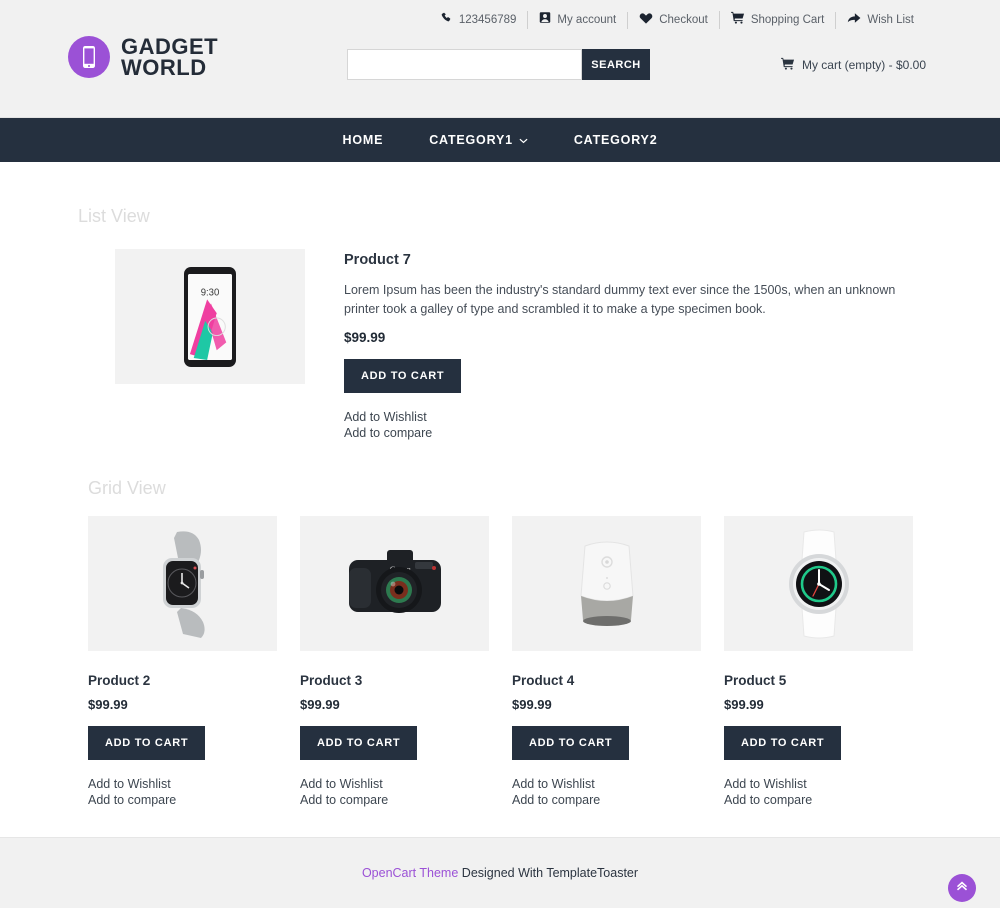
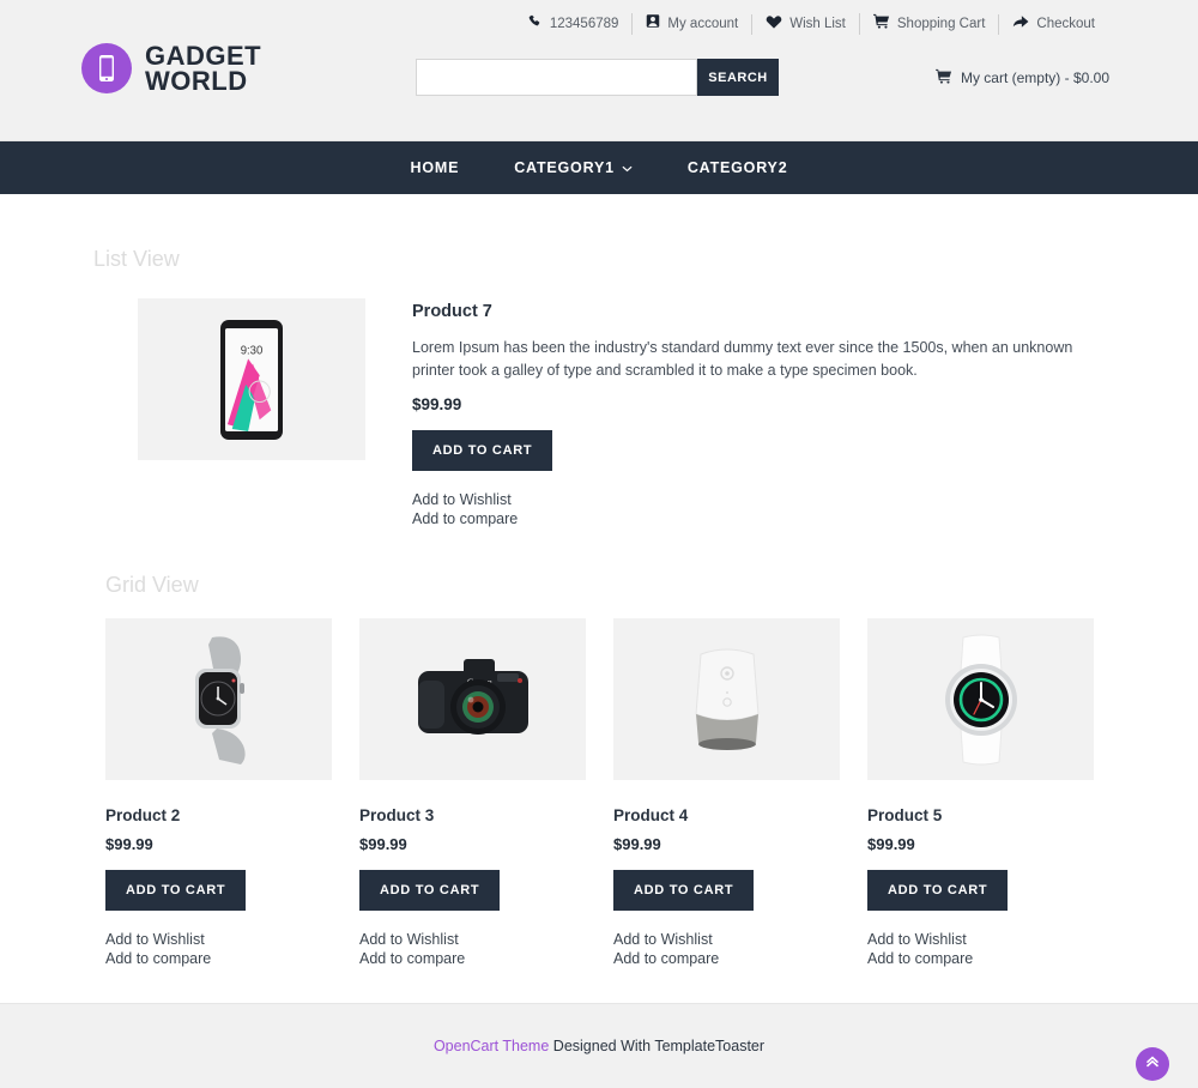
  123456789
  My account
- Checkout
+ Wish List
  Shopping Cart
- Wish List
+ Checkout
  GADGET
  WORLD
  SEARCH
  My cart (empty) - $0.00
  HOME
  CATEGORY1
  CATEGORY2
  List View
  9:30
  Product 7
  Lorem Ipsum has been the industry's standard dummy text ever since the 1500s, when an unknown printer took a galley of type and scrambled it to make a type specimen book.
  $99.99
  ADD TO CART
  Add to Wishlist
  Add to compare
  Grid View
  Product 2
  $99.99
  ADD TO CART
  Add to Wishlist
  Add to compare
  Product 3
  $99.99
  ADD TO CART
  Add to Wishlist
  Add to compare
  Product 4
  $99.99
  ADD TO CART
  Add to Wishlist
  Add to compare
  Product 5
  $99.99
  ADD TO CART
  Add to Wishlist
  Add to compare
  OpenCart Theme Designed With TemplateToaster
